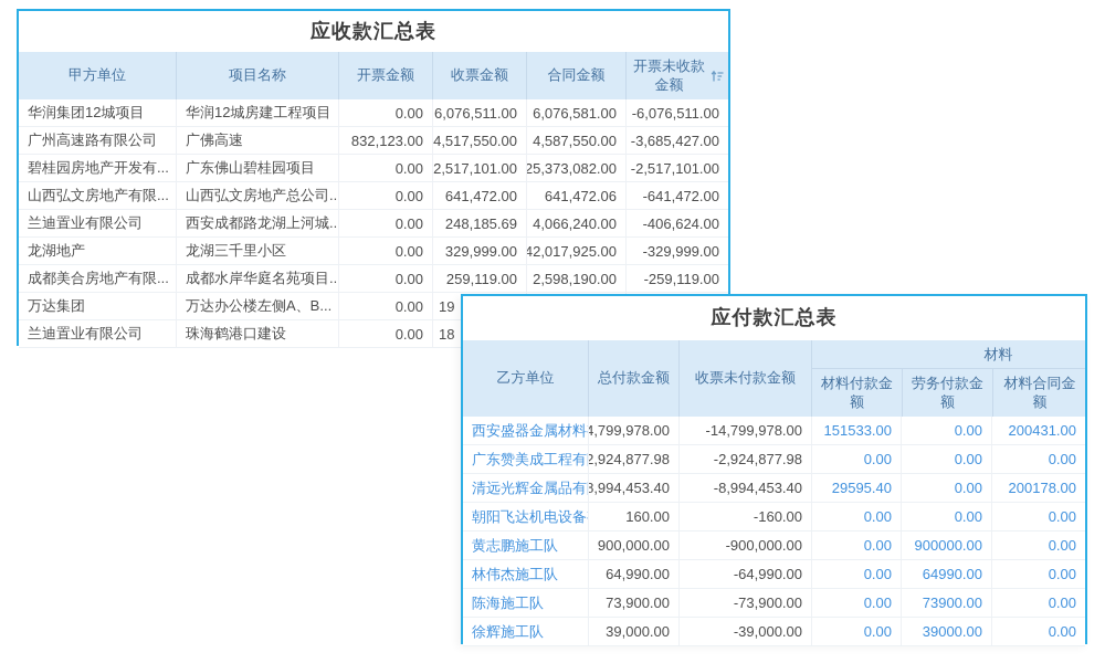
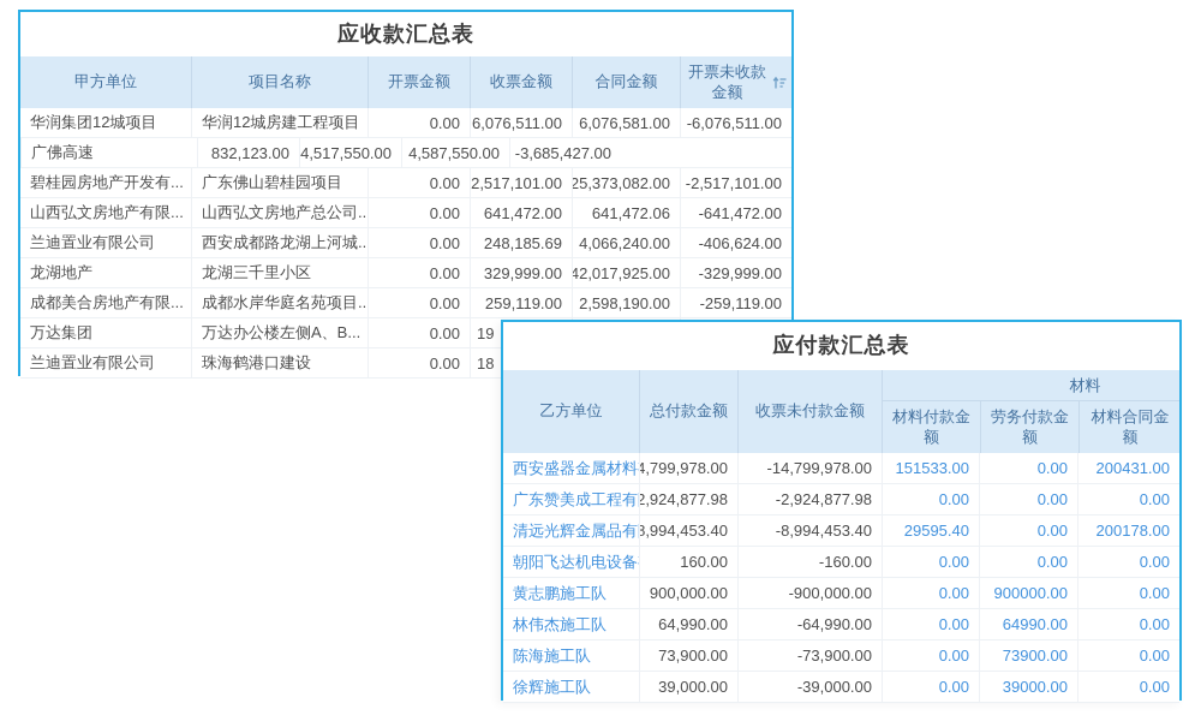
  应收款汇总表
  甲方单位
  项目名称
  开票金额
  收票金额
  合同金额
  开票未收款金额
  华润集团12城项目
  华润12城房建工程项目
  0.00
  6,076,511.00
  6,076,581.00
  -6,076,511.00
- 广州高速路有限公司
  广佛高速
  832,123.00
  4,517,550.00
  4,587,550.00
  -3,685,427.00
  碧桂园房地产开发有...
  广东佛山碧桂园项目
  0.00
  2,517,101.00
  25,373,082.00
  -2,517,101.00
  山西弘文房地产有限...
  山西弘文房地产总公司..
  0.00
  641,472.00
  641,472.06
  -641,472.00
  兰迪置业有限公司
  西安成都路龙湖上河城..
  0.00
  248,185.69
  4,066,240.00
  -406,624.00
  龙湖地产
  龙湖三千里小区
  0.00
  329,999.00
  42,017,925.00
  -329,999.00
  成都美合房地产有限...
  成都水岸华庭名苑项目..
  0.00
  259,119.00
  2,598,190.00
  -259,119.00
  万达集团
  万达办公楼左侧A、B...
  0.00
  19
  兰迪置业有限公司
  珠海鹤港口建设
  0.00
  18
  应付款汇总表
  乙方单位
  总付款金额
  收票未付款金额
  材料
  材料付款金额
  劳务付款金额
  材料合同金额
  西安盛器金属材料
  4,799,978.00
  -14,799,978.00
  151533.00
  0.00
  200431.00
  广东赞美成工程有
  2,924,877.98
  -2,924,877.98
  0.00
  0.00
  0.00
  清远光辉金属品有
  8,994,453.40
  -8,994,453.40
  29595.40
  0.00
  200178.00
  朝阳飞达机电设备
  160.00
  -160.00
  0.00
  0.00
  0.00
  黄志鹏施工队
  900,000.00
  -900,000.00
  0.00
  900000.00
  0.00
  林伟杰施工队
  64,990.00
  -64,990.00
  0.00
  64990.00
  0.00
  陈海施工队
  73,900.00
  -73,900.00
  0.00
  73900.00
  0.00
  徐辉施工队
  39,000.00
  -39,000.00
  0.00
  39000.00
  0.00
